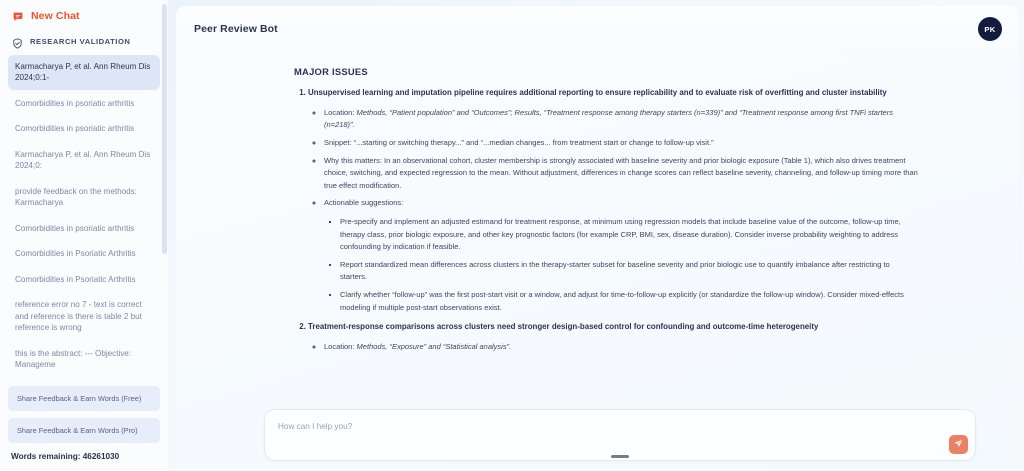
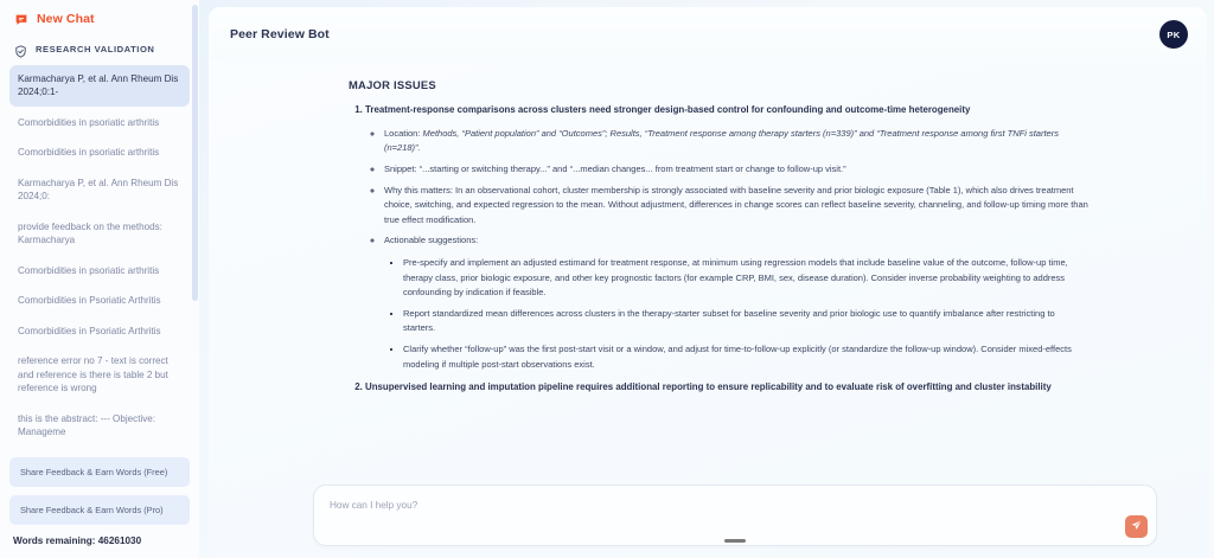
  New Chat
  RESEARCH VALIDATION
  Karmacharya P, et al. Ann Rheum Dis 2024;0:1-
  Comorbidities in psoriatic arthritis
  Comorbidities in psoriatic arthritis
  Karmacharya P, et al. Ann Rheum Dis 2024;0:
  provide feedback on the methods: Karmacharya
  Comorbidities in psoriatic arthritis
  Comorbidities in Psoriatic Arthritis
  Comorbidities in Psoriatic Arthritis
  reference error no 7 - text is correct and reference is there is table 2 but reference is wrong
  this is the abstract: --- Objective: Manageme
  Share Feedback & Earn Words (Free)
  Share Feedback & Earn Words (Pro)
  Words remaining: 46261030
  Peer Review Bot
  PK
  MAJOR ISSUES
- Unsupervised learning and imputation pipeline requires additional reporting to ensure replicability and to evaluate risk of overfitting and cluster instability
+ Treatment-response comparisons across clusters need stronger design-based control for confounding and outcome-time heterogeneity
  Location: Methods, “Patient population” and “Outcomes”; Results, “Treatment response among therapy starters (n=339)” and “Treatment response among first TNFi starters (n=218)”.
  Snippet: “...starting or switching therapy...” and “...median changes... from treatment start or change to follow-up visit.”
  Why this matters: In an observational cohort, cluster membership is strongly associated with baseline severity and prior biologic exposure (Table 1), which also drives treatment choice, switching, and expected regression to the mean. Without adjustment, differences in change scores can reflect baseline severity, channeling, and follow-up timing more than true effect modification.
  Actionable suggestions:
  Pre-specify and implement an adjusted estimand for treatment response, at minimum using regression models that include baseline value of the outcome, follow-up time, therapy class, prior biologic exposure, and other key prognostic factors (for example CRP, BMI, sex, disease duration). Consider inverse probability weighting to address confounding by indication if feasible.
  Report standardized mean differences across clusters in the therapy-starter subset for baseline severity and prior biologic use to quantify imbalance after restricting to starters.
  Clarify whether “follow-up” was the first post-start visit or a window, and adjust for time-to-follow-up explicitly (or standardize the follow-up window). Consider mixed-effects modeling if multiple post-start observations exist.
- Treatment-response comparisons across clusters need stronger design-based control for confounding and outcome-time heterogeneity
+ Unsupervised learning and imputation pipeline requires additional reporting to ensure replicability and to evaluate risk of overfitting and cluster instability
- Location: Methods, “Exposure” and “Statistical analysis”.
  How can I help you?
